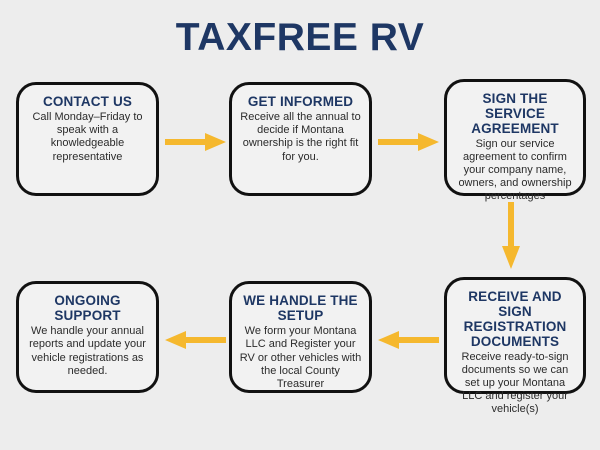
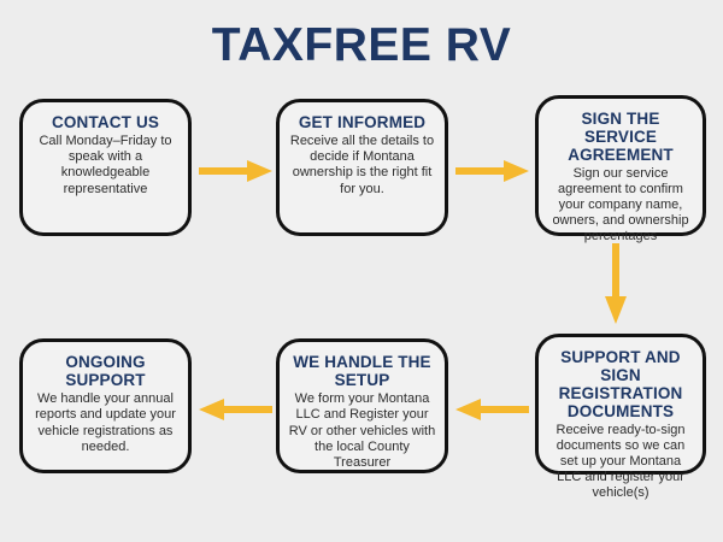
  TAXFREE RV
  CONTACT US
  Call Monday–Friday to speak with a knowledgeable representative
  GET INFORMED
- Receive all the annual to decide if Montana ownership is the right fit for you.
+ Receive all the details to decide if Montana ownership is the right fit for you.
  SIGN THE SERVICE AGREEMENT
  Sign our service agreement to confirm your company name, owners, and ownership percentages
- RECEIVE AND SIGN REGISTRATION DOCUMENTS
+ SUPPORT AND SIGN REGISTRATION DOCUMENTS
  Receive ready-to-sign documents so we can set up your Montana LLC and register your vehicle(s)
  WE HANDLE THE SETUP
  We form your Montana LLC and Register your RV or other vehicles with the local County Treasurer
  ONGOING SUPPORT
  We handle your annual reports and update your vehicle registrations as needed.
